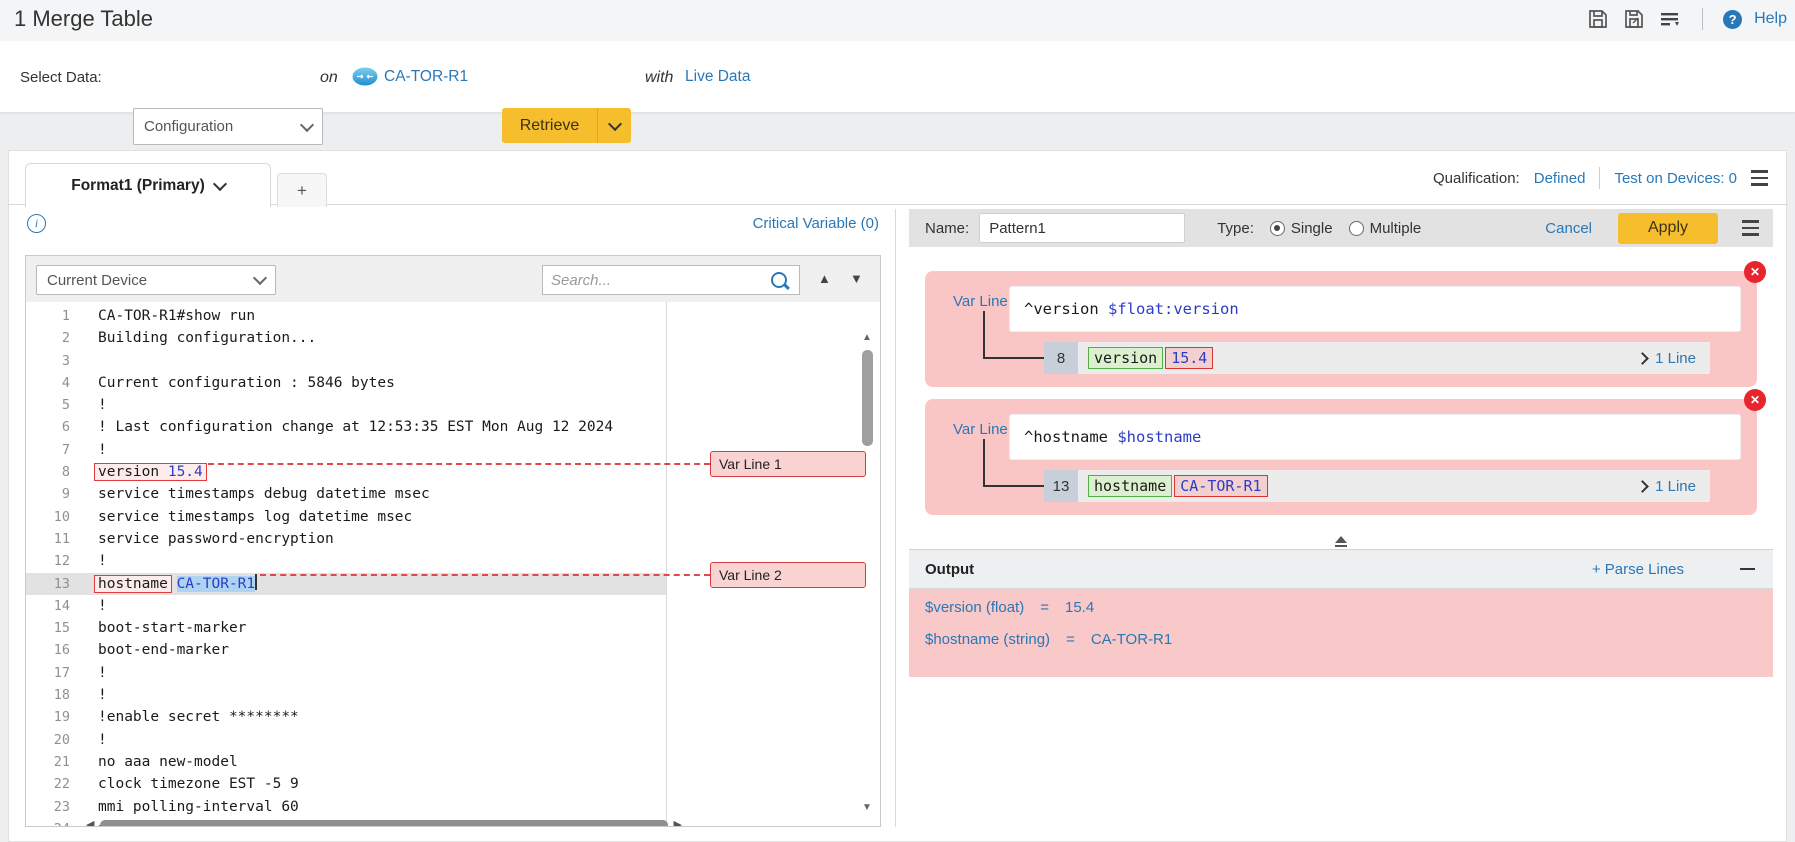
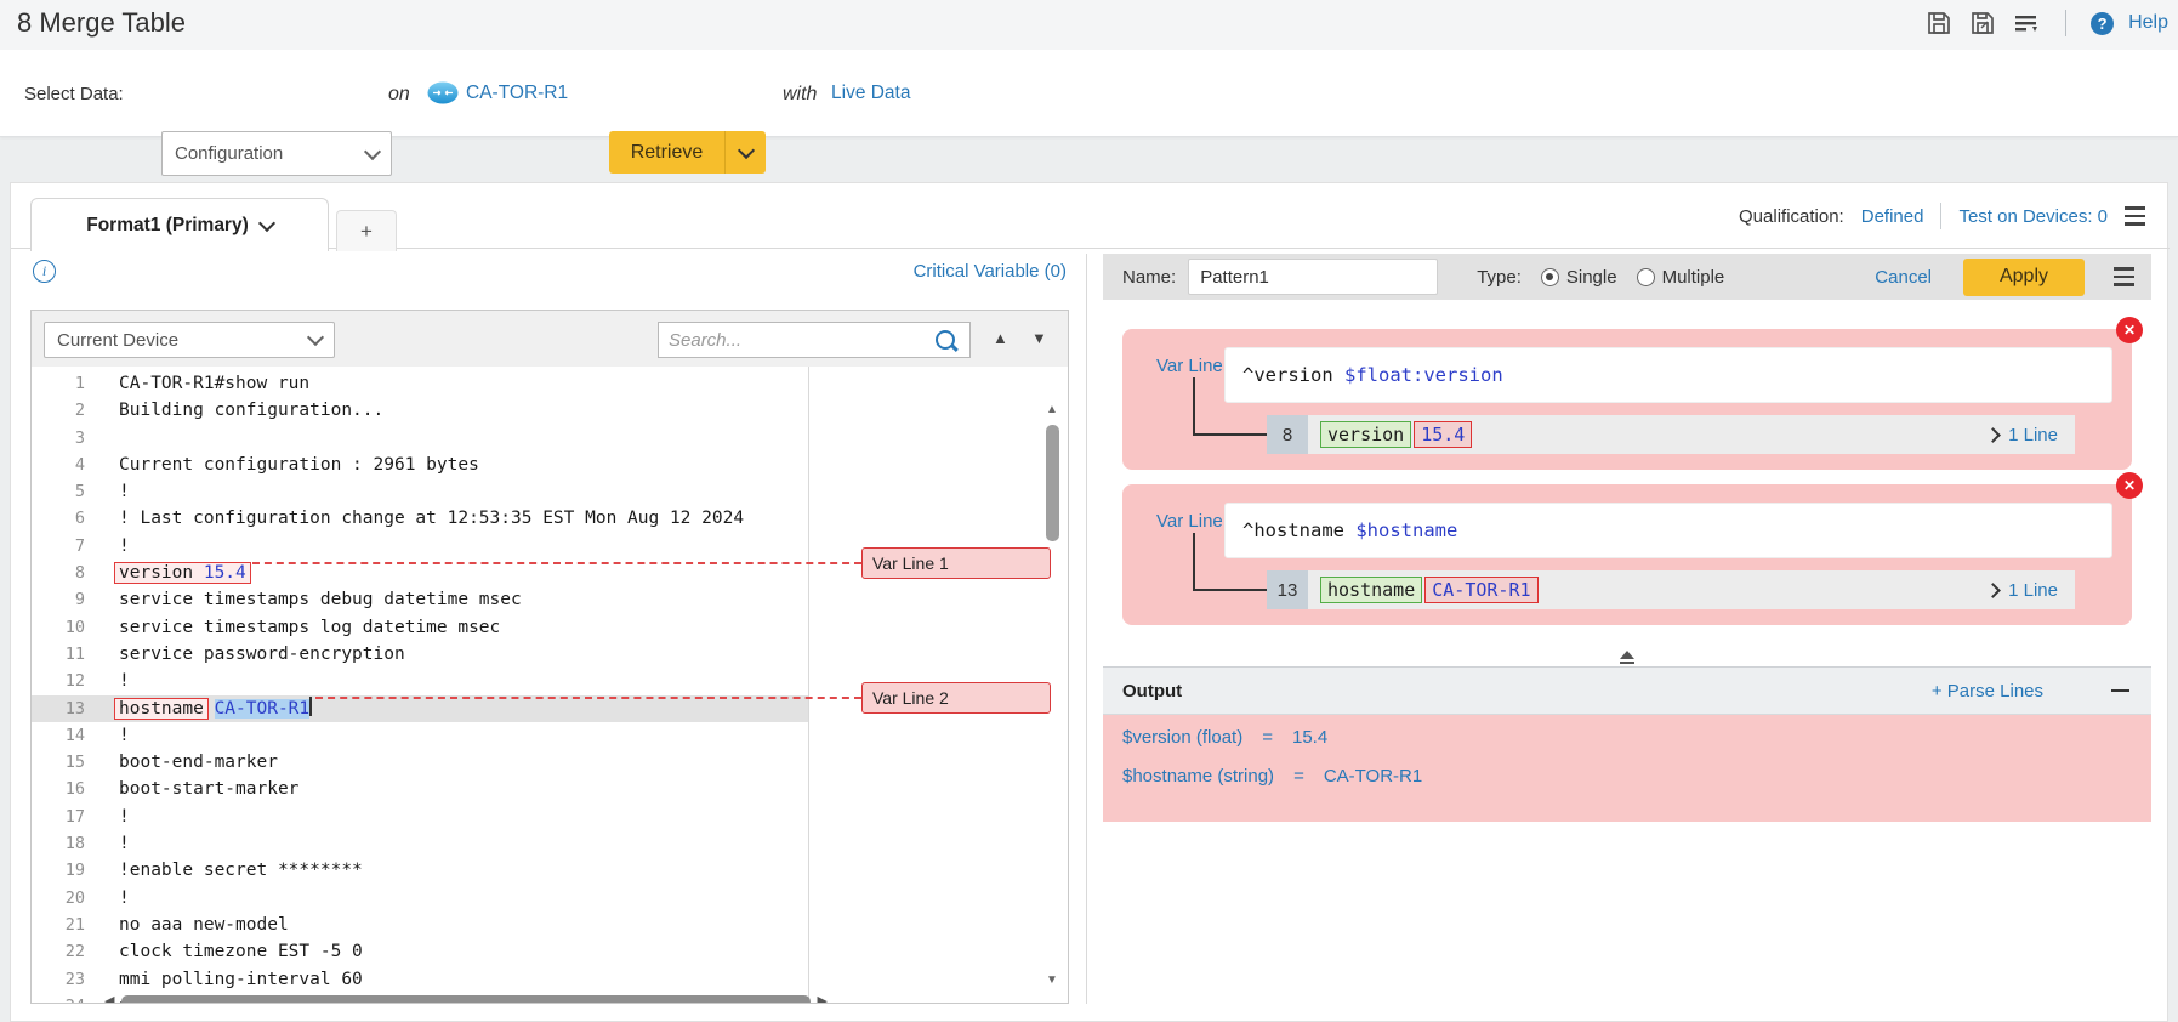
- 1 Merge Table
+ 8 Merge Table
  ?
  Help
  Select Data:
  Configuration
  on
  CA-TOR-R1
  Retrieve
  with
  Live Data
  Format1 (Primary)
  +
  Qualification:
  Defined
  Test on Devices: 0
  i
  Critical Variable (0)
  Current Device
  Search...
  ▲
  ▼
  1
  CA-TOR-R1#show run
  2
  Building configuration...
  3
  4
- Current configuration : 5846 bytes
+ Current configuration : 2961 bytes
  5
  !
  6
  ! Last configuration change at 12:53:35 EST Mon Aug 12 2024
  7
  !
  8
  version 15.4
  9
  service timestamps debug datetime msec
  10
  service timestamps log datetime msec
  11
  service password-encryption
  12
  !
  13
  hostname CA-TOR-R1
  14
  !
  15
- boot-start-marker
+ boot-end-marker
  16
- boot-end-marker
+ boot-start-marker
  17
  !
  18
  !
  19
  !enable secret ********
  20
  !
  21
  no aaa new-model
  22
- clock timezone EST -5 9
+ clock timezone EST -5 0
  23
  mmi polling-interval 60
  Var Line 1
  Var Line 2
  ▲
  ▼
  ◀
  ▶
  Name:
  Pattern1
  Type:
  Single
  Multiple
  Cancel
  Apply
  ✕
  Var Line
  ^version $float:version
  8
  version
  15.4
  1 Line
  ✕
  Var Line
  ^hostname $hostname
  13
  hostname
  CA-TOR-R1
  1 Line
  Output
  + Parse Lines
  $version (float)
  =
  15.4
  $hostname (string)
  =
  CA-TOR-R1
